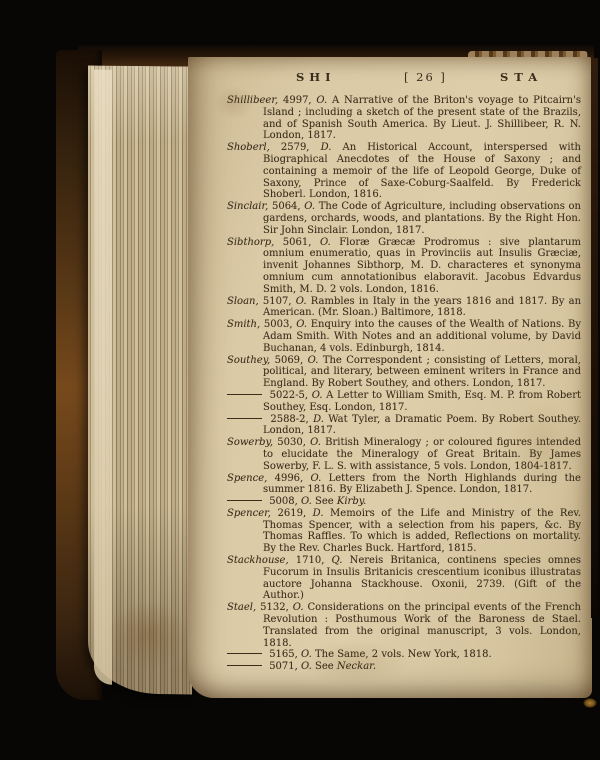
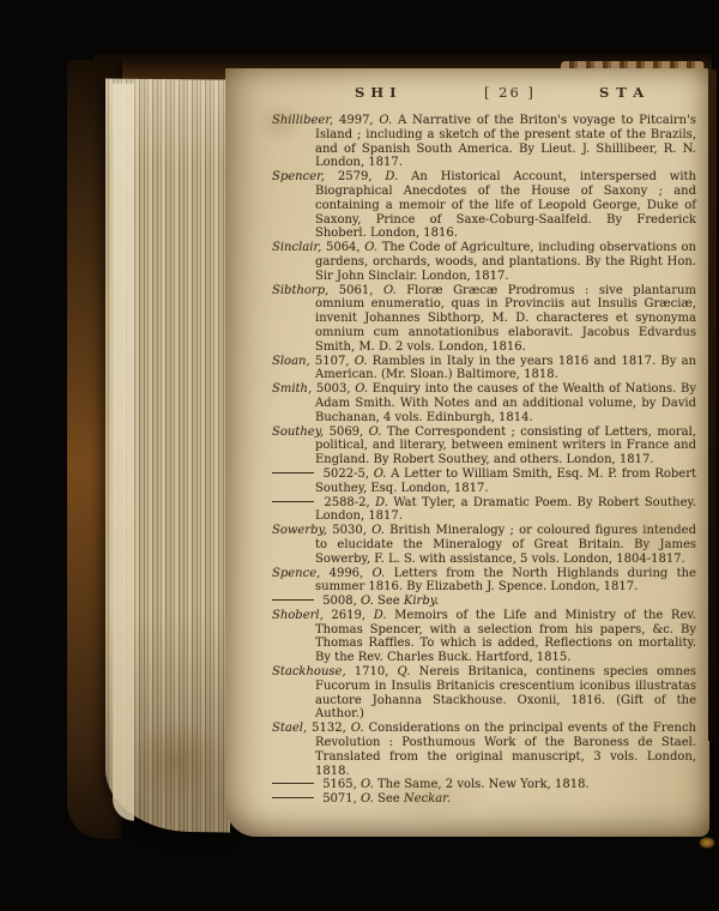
  SHI
  [ 26 ]
  STA
  beer, 4997, O. A Narrative of the Briton's voyage to Pitcairn's Island ; including a sketch of the present state of the Brazils, and of Spanish South America. By Lieut. J. Shillibeer, R. N. London, 1817.
- Shoberl, 2579, D. An Historical Account, interspersed with Biographical Anecdotes of the House of Saxony ; and containing a memoir of the life of Leopold George, Duke of Saxony, Prince of Saxe-Coburg-Saalfeld. By Frederick Shoberl. London, 1816.
+ Spencer, 2579, D. An Historical Account, interspersed with Biographical Anecdotes of the House of Saxony ; and containing a memoir of the life of Leopold George, Duke of Saxony, Prince of Saxe-Coburg-Saalfeld. By Frederick Shoberl. London, 1816.
  Sinclair, 5064, O. The Code of Agriculture, including observations on gardens, orchards, woods, and plantations. By the Right Hon. Sir John Sinclair. London, 1817.
  Sibthorp, 5061, O. Floræ Græcæ Prodromus : sive plantarum omnium enumeratio, quas in Provinciis aut Insulis Græciæ, invenit Johannes Sibthorp, M. D. characteres et synonyma omnium cum annotationibus elaboravit. Jacobus Edvardus Smith, M. D. 2 vols. London, 1816.
  Sloan, 5107, O. Rambles in Italy in the years 1816 and 1817. By an American. (Mr. Sloan.) Baltimore, 1818.
  Smith, 5003, O. Enquiry into the causes of the Wealth of Nations. By Adam Smith. With Notes and an additional volume, by David Buchanan, 4 vols. Edinburgh, 1814.
  Southey, 5069, O. The Correspondent ; consisting of Letters, moral, political, and literary, between eminent writers in France and England. By Robert Southey, and others. London, 1817.
  5022-5, O. A Letter to William Smith, Esq. M. P. from Robert Southey, Esq. London, 1817.
  2588-2, D. Wat Tyler, a Dramatic Poem. By Roy. London, 1817.
  Sowerby, 5030, O. British Mineralogy ; or coloured fig to elucidate the Mineralogy of Great Britas Sowerby, F. L. S. with assistance, 5 vols. London,
  Spence, 4996, O. Letters from the North Highlandshe summer 1816. By Elizabeth J. Spence. London, 1817.
  5008, O. See Kirby.
- Spencer, 2619, D. Memoirs of the Life and Ministry of the Rev. Thomas Spencer, with a selection from his papers, &c. By Thomas Raffles. To which is added, Reflections on mortality. By the Rev. Charles Buck. Hartford, 1815.
+ Shoberl, 2619, D. Memoirs of the Life and Ministry of the Rev. Thomas Spencer, with a selection from his papers, &c. By Thomas Raffles. To which is added, Reflections on mortality. By the Rev. Charles Buck. Hartford, 1815.
- Stackhouse, 1710, Q. Nereis Britanica, continens species omnes Fucorum in Insulis Britanicis crescentium iconibus illustratas auctore Johanna Stackhouse. Oxonii, 2739. (Gift of the Author.)
+ Stackhouse, 1710, Q. Nereis Britanica, continens species omnes Fucorum in Insulis Britanicis crescentium iconibus illustratas auctore Johanna Stackhouse. Oxonii, 1816. (Gift of the Author.)
  Stael, 5132, O. Considerations on the principal events of the French Revolution : Posthumous Work of the Baroness de Stael. Translated from the original manuscript, 3 vols. London, 1818.
